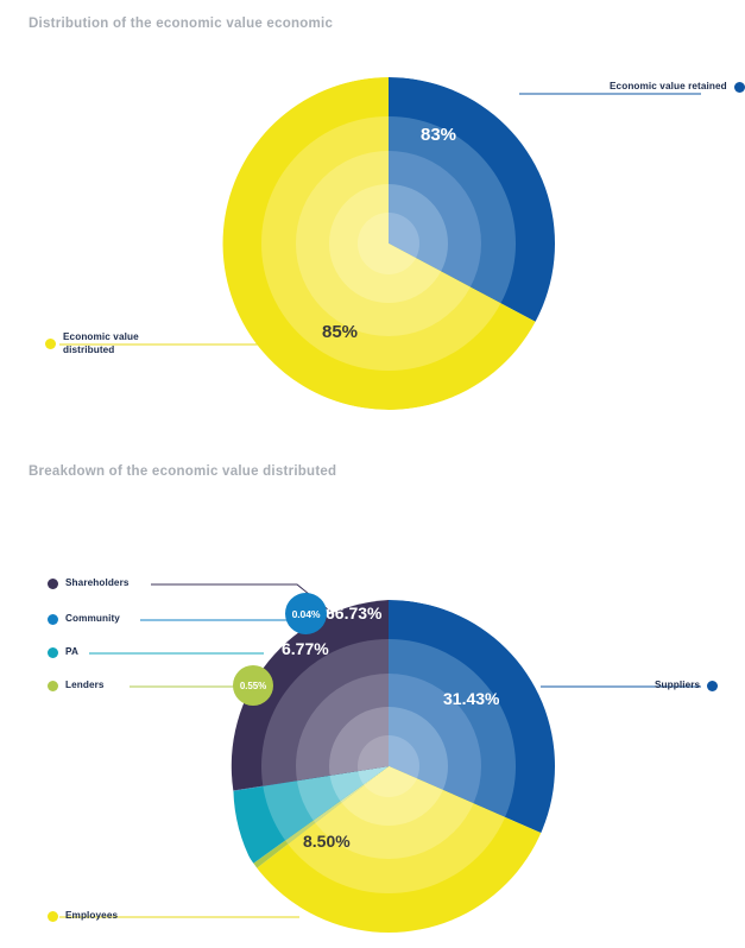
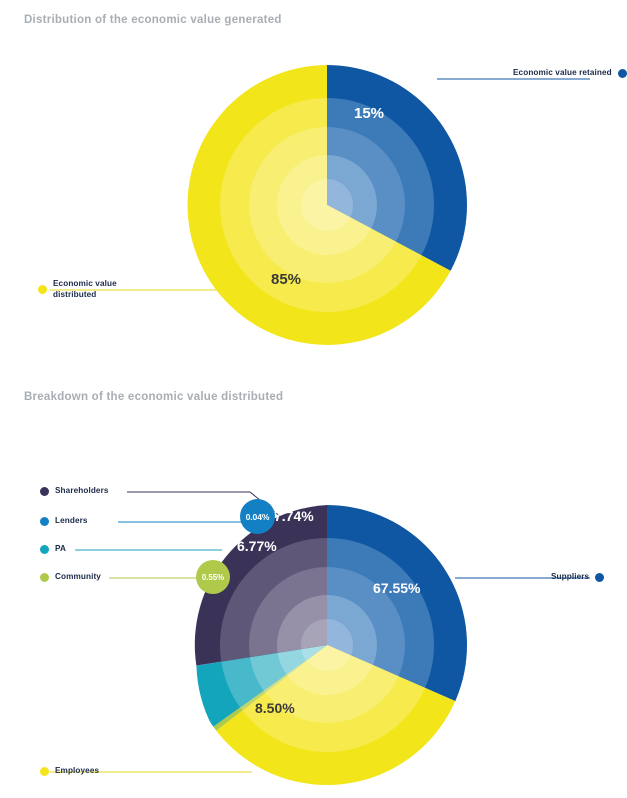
- Distribution of the economic value economic
+ Distribution of the economic value generated
- 83%
+ 15%
  85%
  Economic value retained
  Economic value distributed
  Breakdown of the economic value distributed
- 31.43%
+ 67.55%
  8.50%
  6.77%
- 66.73%
+ 7.74%
  0.04%
  0.55%
  Shareholders
- Community
+ Lenders
  PA
- Lenders
+ Community
  Employees
  Suppliers
